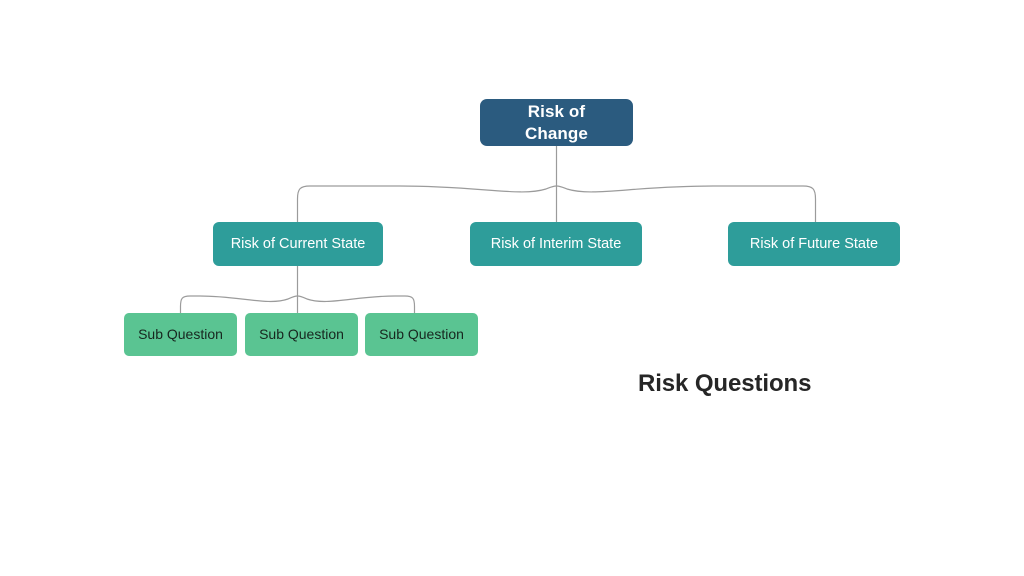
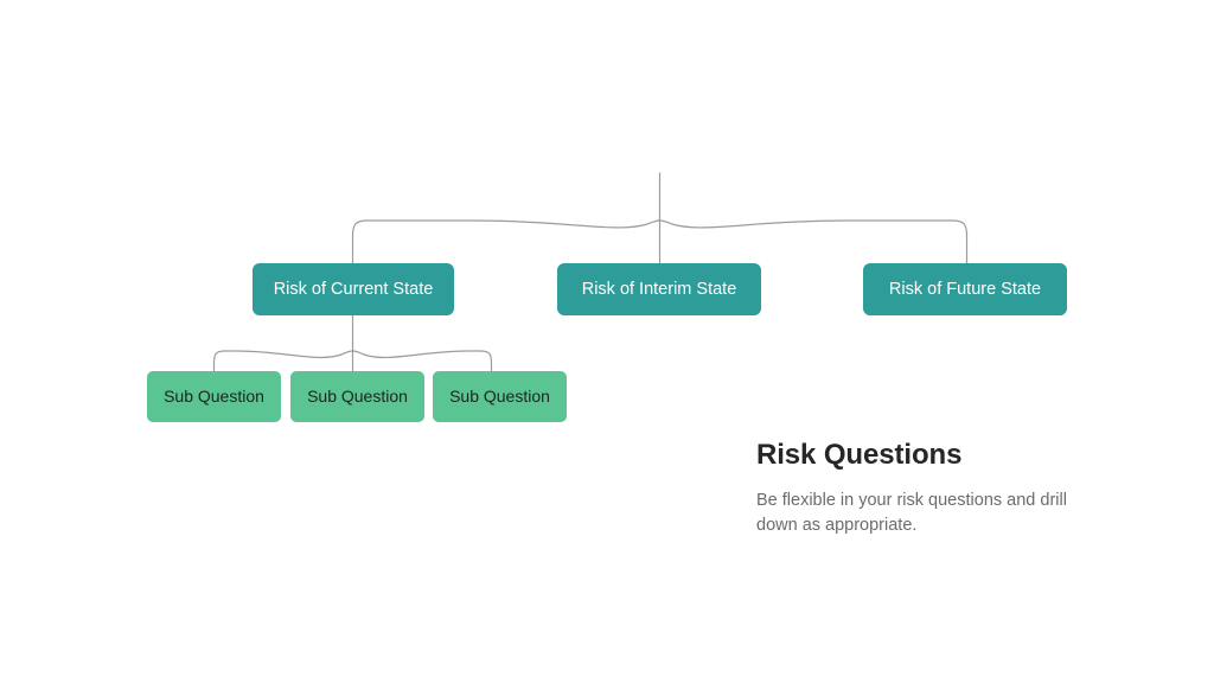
- Risk of
- Change
  Risk of Current State
  Risk of Interim State
  Risk of Future State
  Sub Question
  Sub Question
  Sub Question
  Risk Questions
+ Be flexible in your risk questions and drill down as appropriate.
